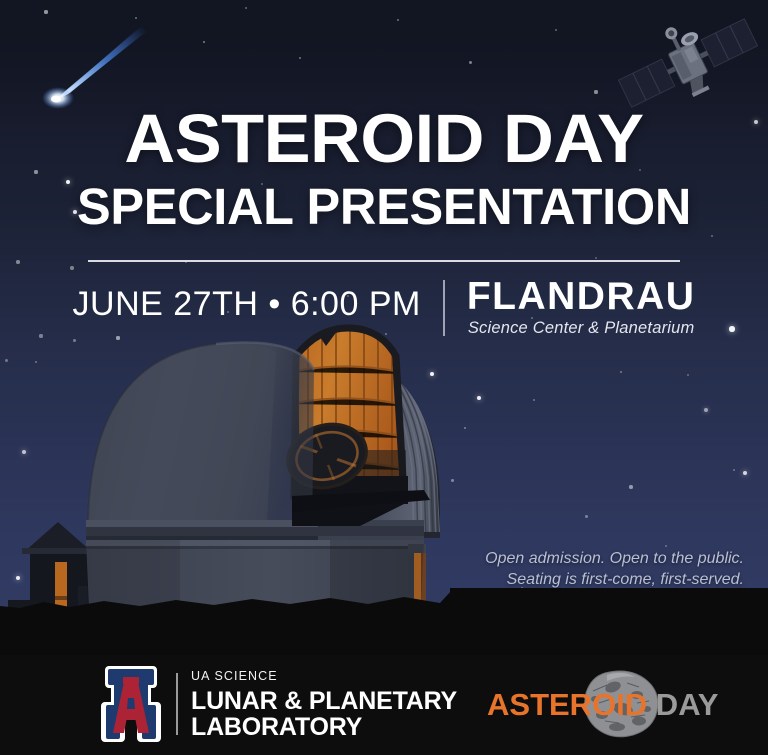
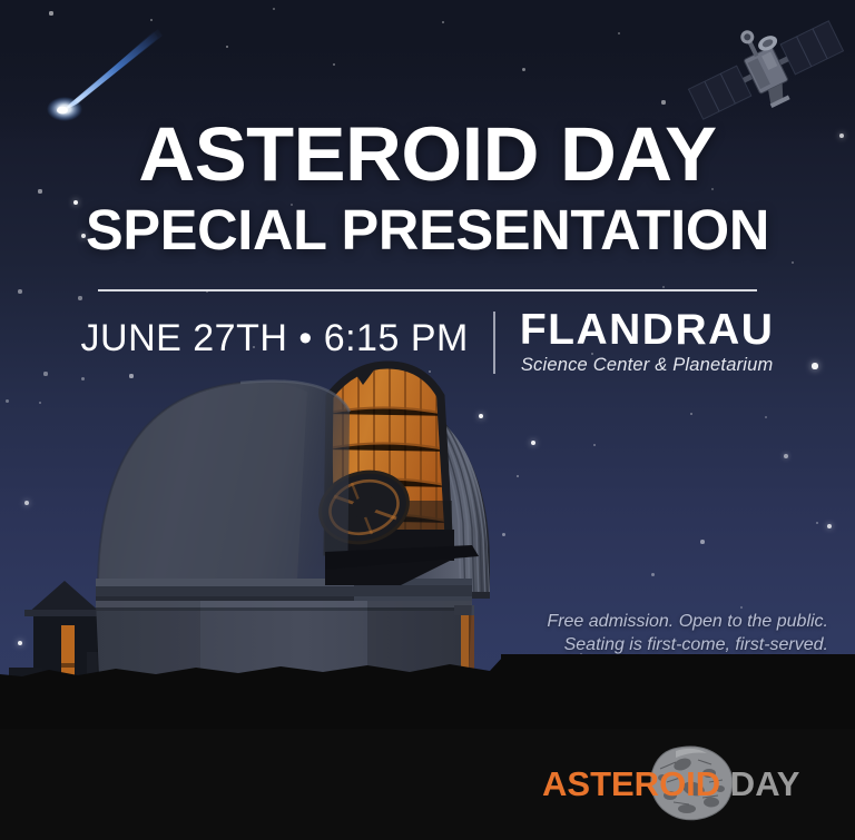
  ASTEROID DAY
  SPECIAL PRESENTATION
- JUNE 27TH • 6:00 PM
+ JUNE 27TH • 6:15 PM
  FLANDRAU
  Science Center & Planetarium
- Open admission. Open to the public.
+ Free admission. Open to the public.
  Seating is first-come, first-served.
- UA SCIENCE
- LUNAR & PLANETARY
- LABORATORY
  ASTEROID DAY
